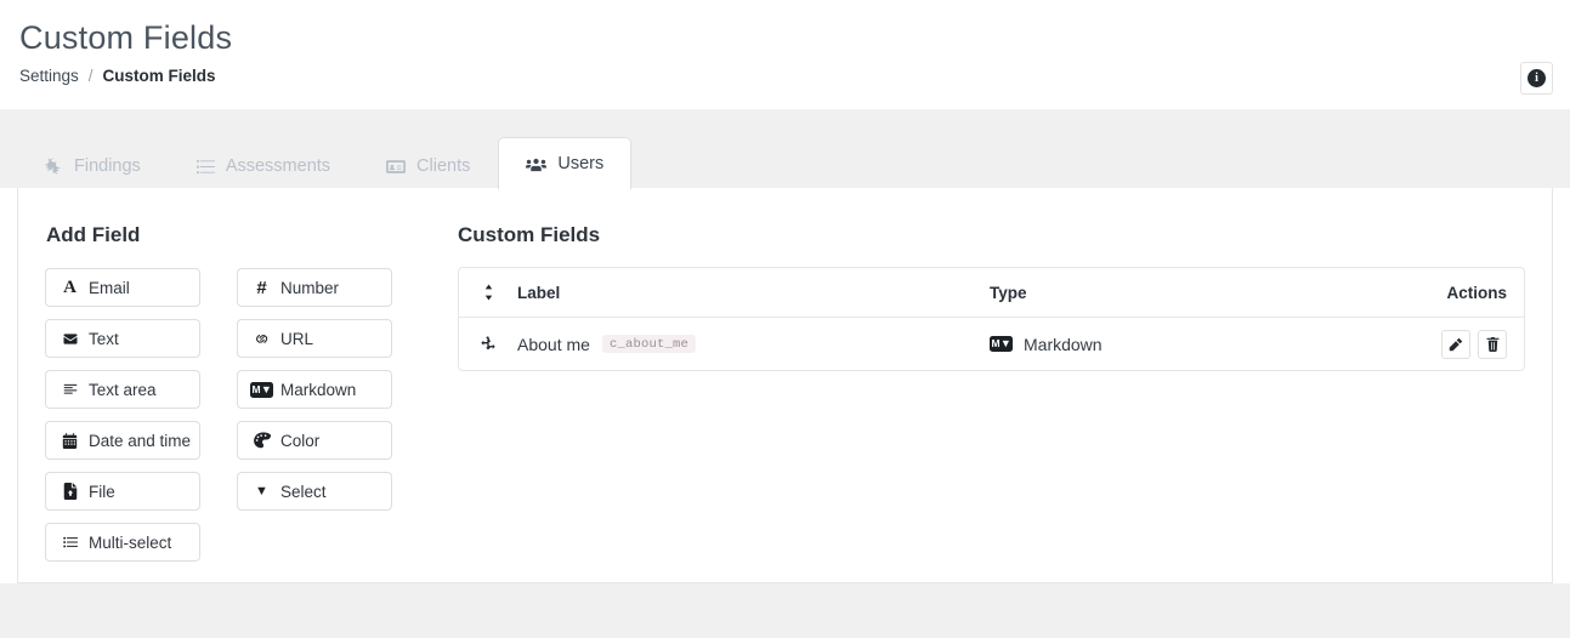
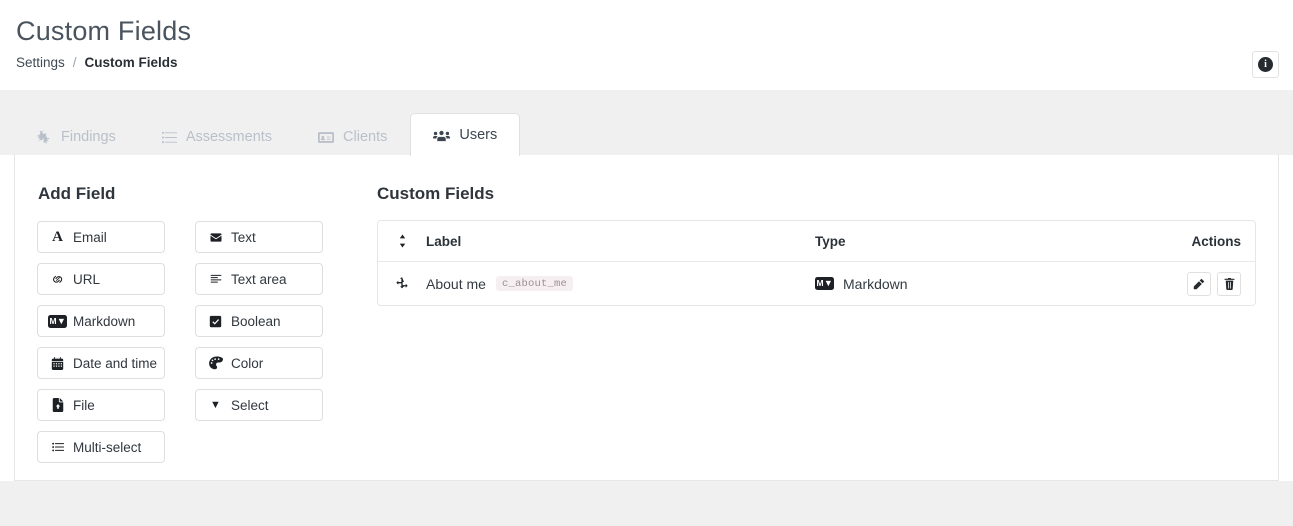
  Custom Fields
  Settings
  /
  Custom Fields
  i
  Findings
  Assessments
  Clients
  Users
  Add Field
  A
  Email
- #
- Number
  Text
  URL
  Text area
  M
  ▼
  Markdown
+ Boolean
  Date and time
  Color
  File
  ▼
  Select
  Multi-select
  Custom Fields
  Label
  Type
  Actions
  About me
  c_about_me
  M
  ▼
  Markdown
